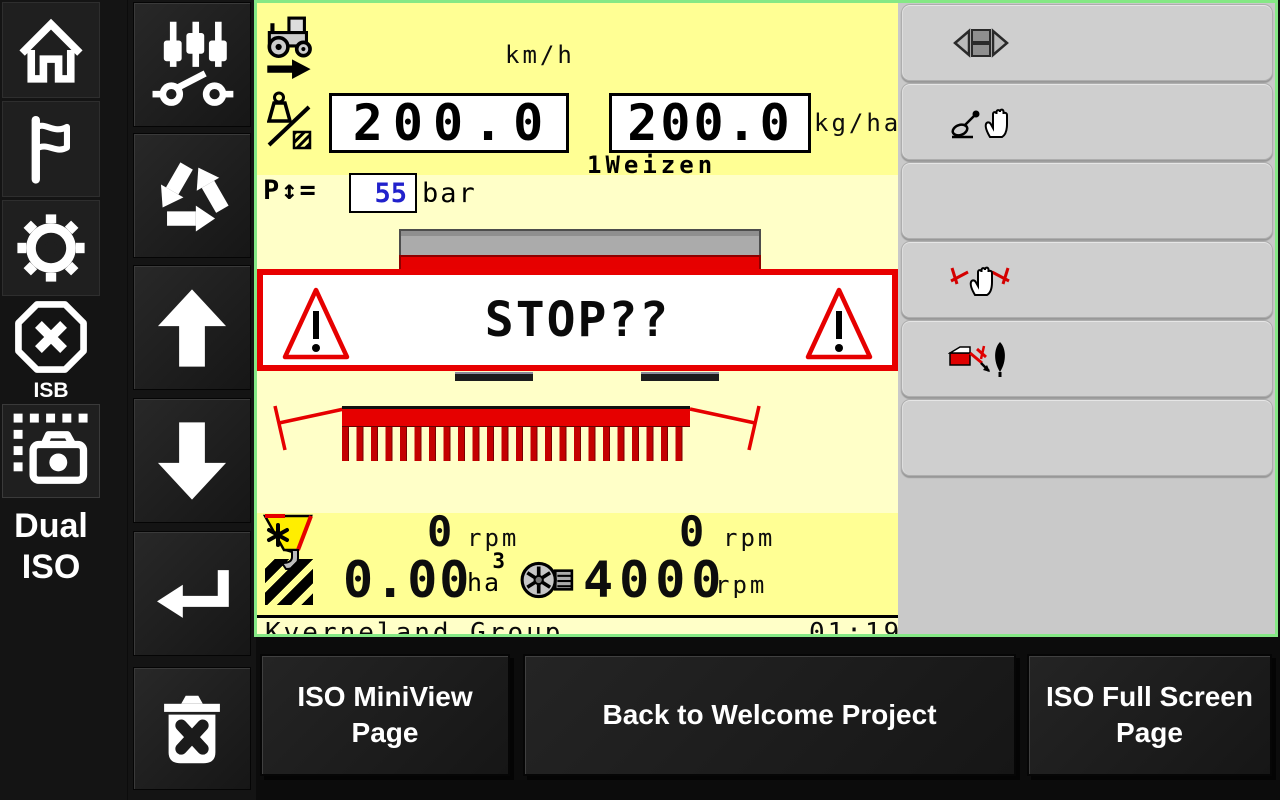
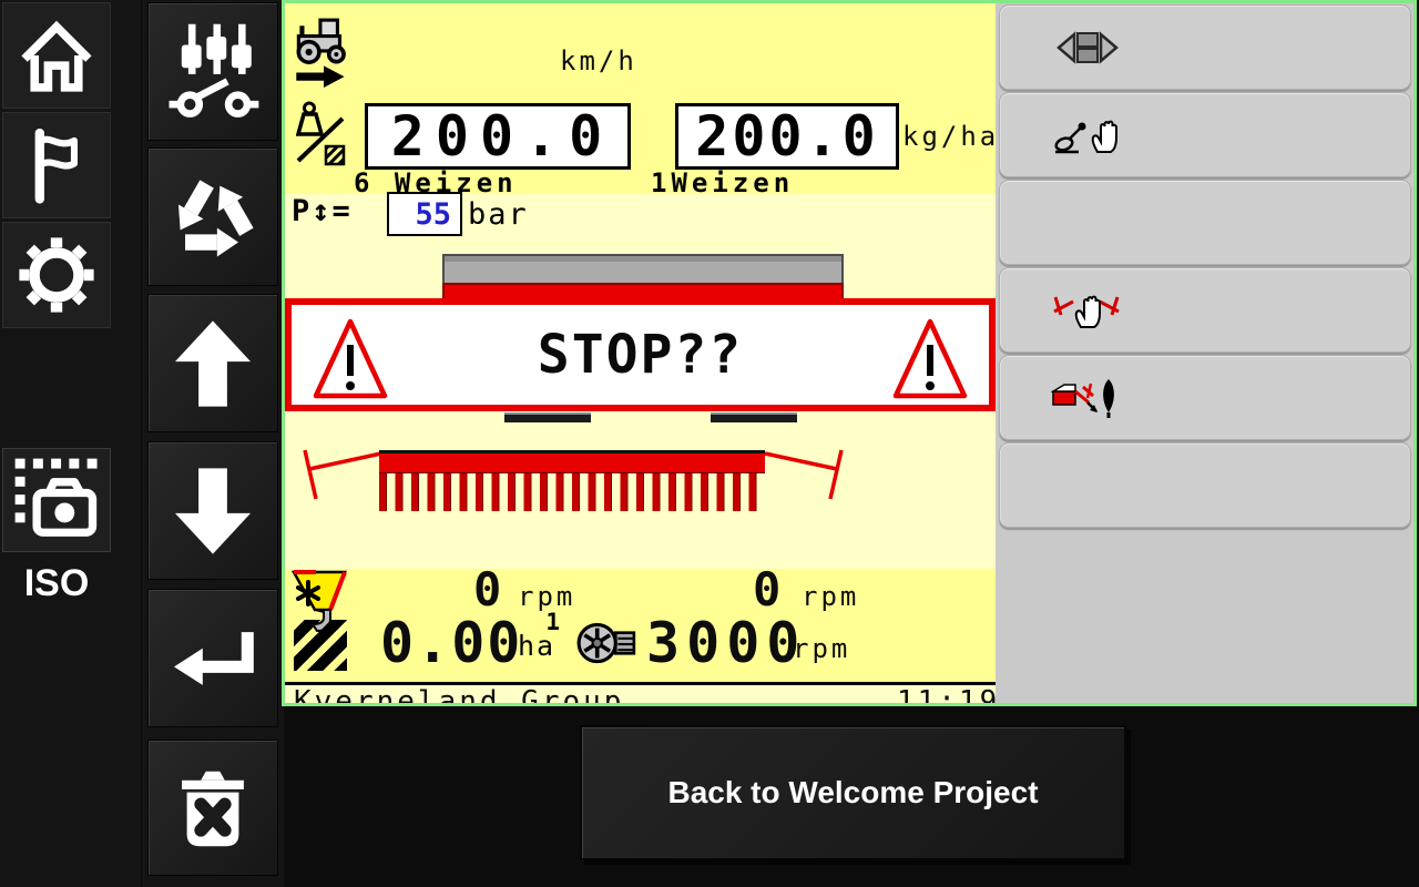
- ISB
- Dual
  ISO
  km/h
  200.0
  200.0
  kg/ha
+ 6 Weizen
  1Weizen
  P↕=
  55
  bar
  STOP??
  0
  rpm
  0
  rpm
  0.00
- 3
+ 1
  ha
- 4000
+ 3000
  rpm
  Kverneland Group
- 01:19
+ 11:19
- ISO MiniView Page
  Back to Welcome Project
- ISO Full Screen Page
